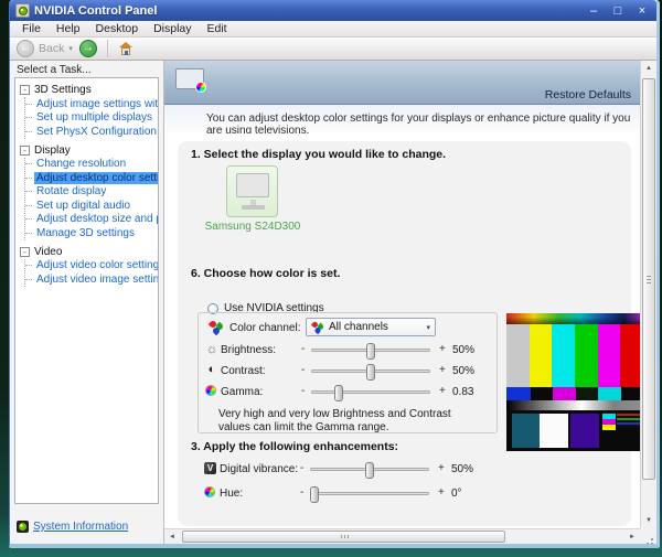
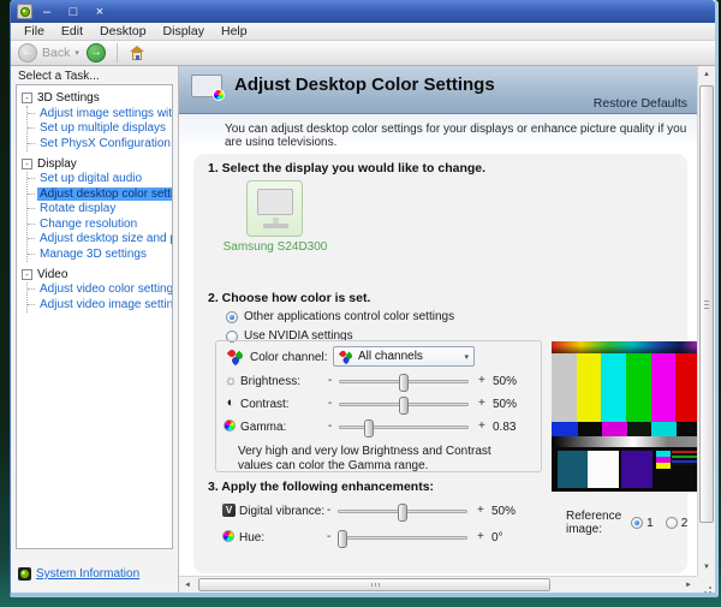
- NVIDIA Control Panel
  –
  □
  ×
  File
- Help
+ Edit
  Desktop
  Display
- Edit
+ Help
  ←
  Back
  →
  Select a Task...
  -
  3D Settings
  Adjust image settings wit
  Set up multiple displays
  Set PhysX Configuration
  -
  Display
- Change resolution
+ Set up digital audio
  Adjust desktop color sett
  Rotate display
- Set up digital audio
+ Change resolution
  Adjust desktop size and
  Manage 3D settings
  -
  Video
  Adjust video color setting
  Adjust video image settin
  System Information
+ Adjust Desktop Color Settings
  Restore Defaults
  You can adjust desktop color settings for your displays or enhance picture quality if you are using televisions.
  1. Select the display you would like to change.
  Samsung S24D300
- 6. Choose how color is set.
+ 2. Choose how color is set.
+ Other applications control color settings
  Use NVIDIA settings
  Color channel:
  All channels
  ☼
  Brightness:
  -
  +
  50%
  ◐
  Contrast:
  -
  +
  50%
  Gamma:
  -
  +
  0.83
- Very high and very low Brightness and Contrast values can limit the Gamma range.
+ Very high and very low Brightness and Contrast values can color the Gamma range.
  3. Apply the following enhancements:
  V
  Digital vibrance:
  -
  +
  50%
  Hue:
  -
  +
  0°
+ Reference image:
+ 1
+ 2
